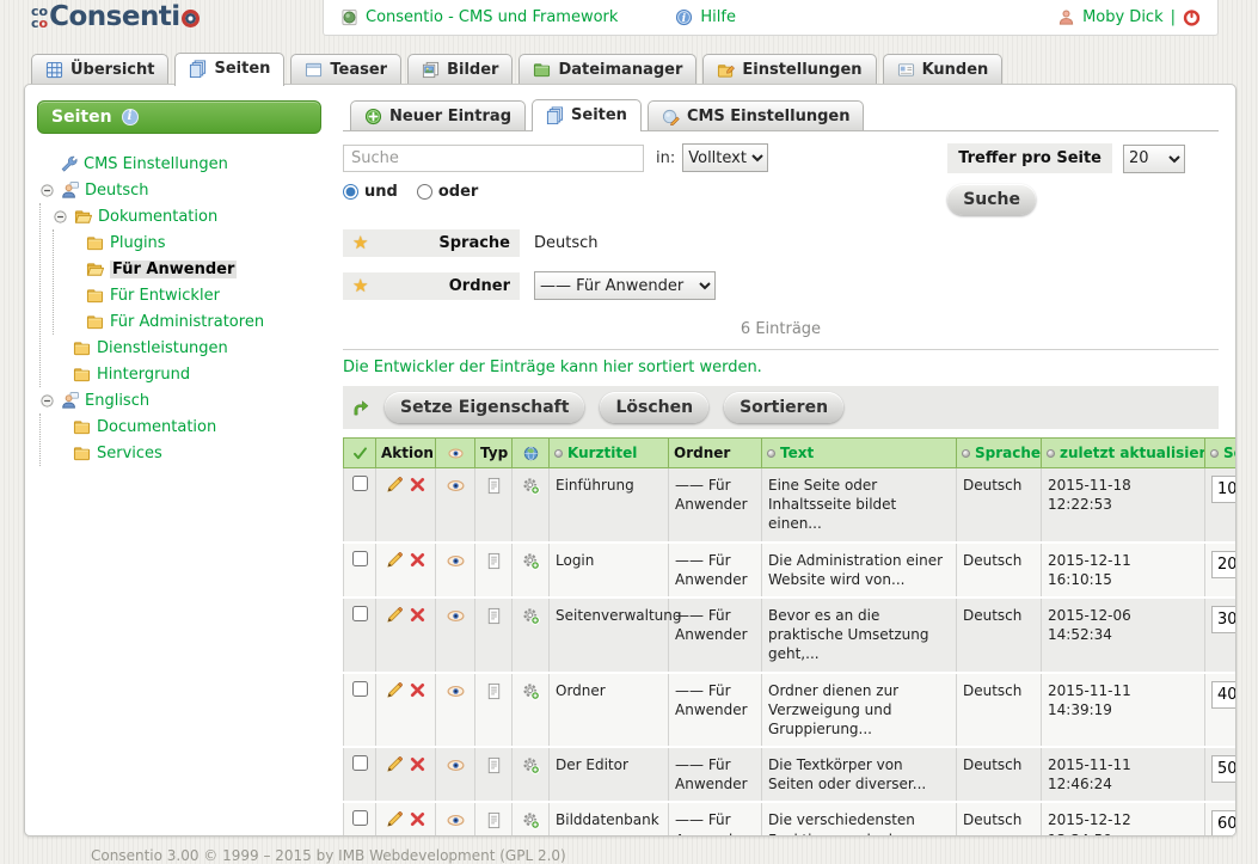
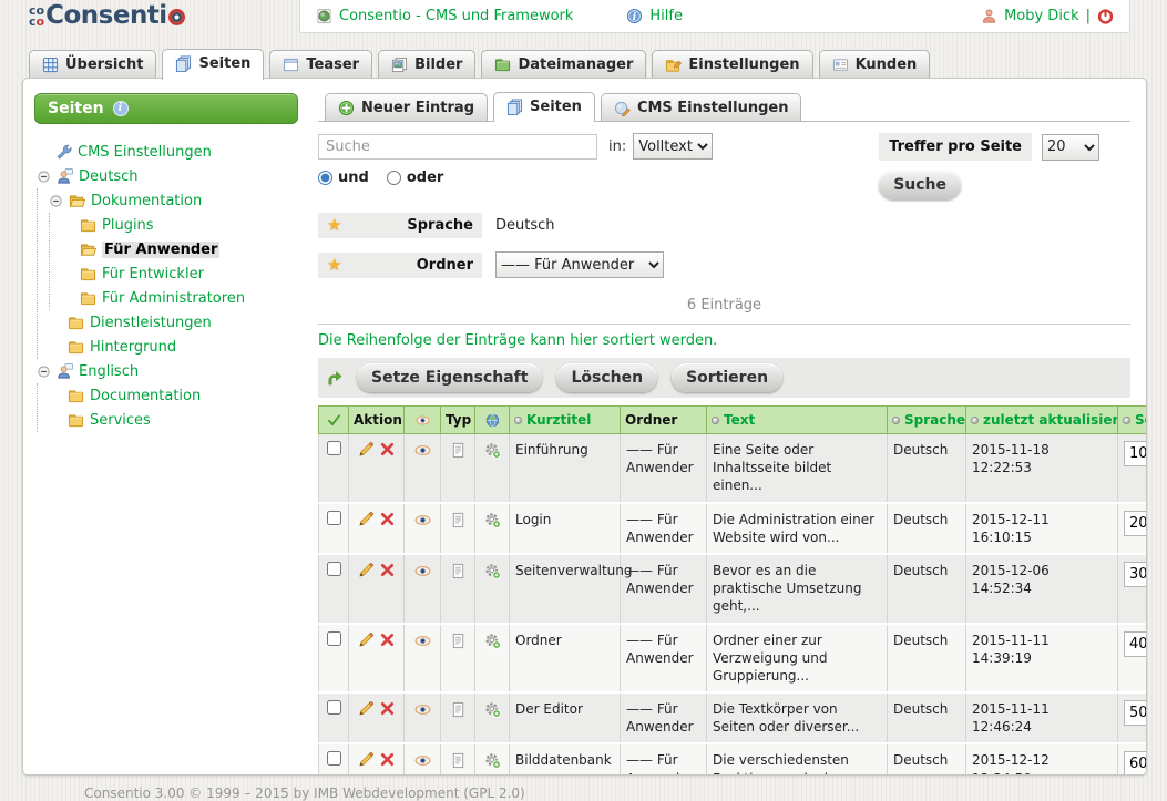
  co
  co
  Consenti
  Consentio - CMS und Framework
  Hilfe
  Moby Dick
  |
  Übersicht
  Seiten
  Teaser
  Bilder
  Dateimanager
  Einstellungen
  Kunden
  Seiten
  i
  CMS Einstellungen
  Deutsch
  Dokumentation
  Plugins
  Für Anwender
  Für Entwickler
  Für Administratoren
  Dienstleistungen
  Hintergrund
  Englisch
  Documentation
  Services
  Neuer Eintrag
  Seiten
  CMS Einstellungen
  Suche
  in:
  Volltext
  und
  oder
  Treffer pro Seite
  20
  Suche
  ★
  Sprache
  Deutsch
  ★
  Ordner
  —— Für Anwender
  6 Einträge
- Die Entwickler der Einträge kann hier sortiert werden.
+ Die Reihenfolge der Einträge kann hier sortiert werden.
  Setze Eigenschaft
  Löschen
  Sortieren
  	Aktion		Typ		Kurztitel	Ordner	Text	Sprache	zuletzt aktualisier	S
  					Einführung	—— Für Anwender	Eine Seite oder Inhaltsseite bildet einen...	Deutsch	2015-11-18 12:22:53	10
  					Login	—— Für Anwender	Die Administration einer Website wird von...	Deutsch	2015-12-11 16:10:15	20
  					Seitenverwaltun	—— Für Anwender	Bevor es an die praktische Umsetzung geht,...	Deutsch	2015-12-06 14:52:34	30
- 					Ordner	—— Für Anwender	Ordner dienen zur Verzweigung und Gruppierung...	Deutsch	2015-11-11 14:39:19	40
+ 					Ordner	—— Für Anwender	Ordner einer zur Verzweigung und Gruppierung...	Deutsch	2015-11-11 14:39:19	40
  					Der Editor	—— Für Anwender	Die Textkörper von Seiten oder diverser...	Deutsch	2015-11-11 12:46:24	50
  Consentio 3.00 © 1999 – 2015 by IMB Webdevelopment (GPL 2.0)
